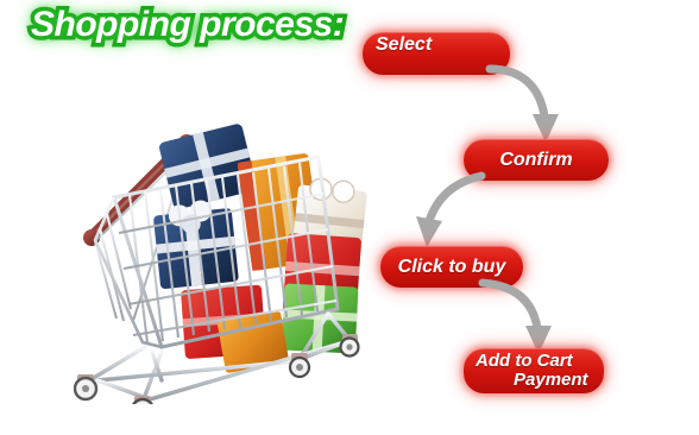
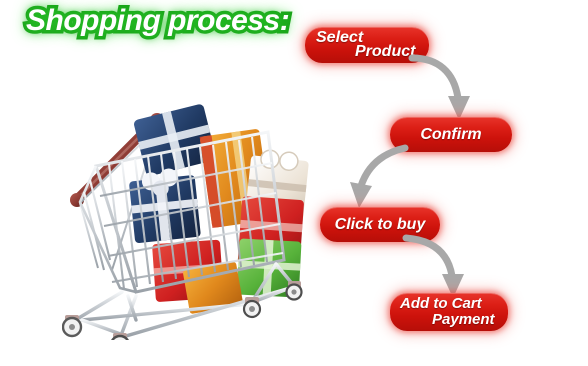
  Shopping process:
  Select
+ Product
  Confirm
  Click to buy
  Add to Cart
  Payment
